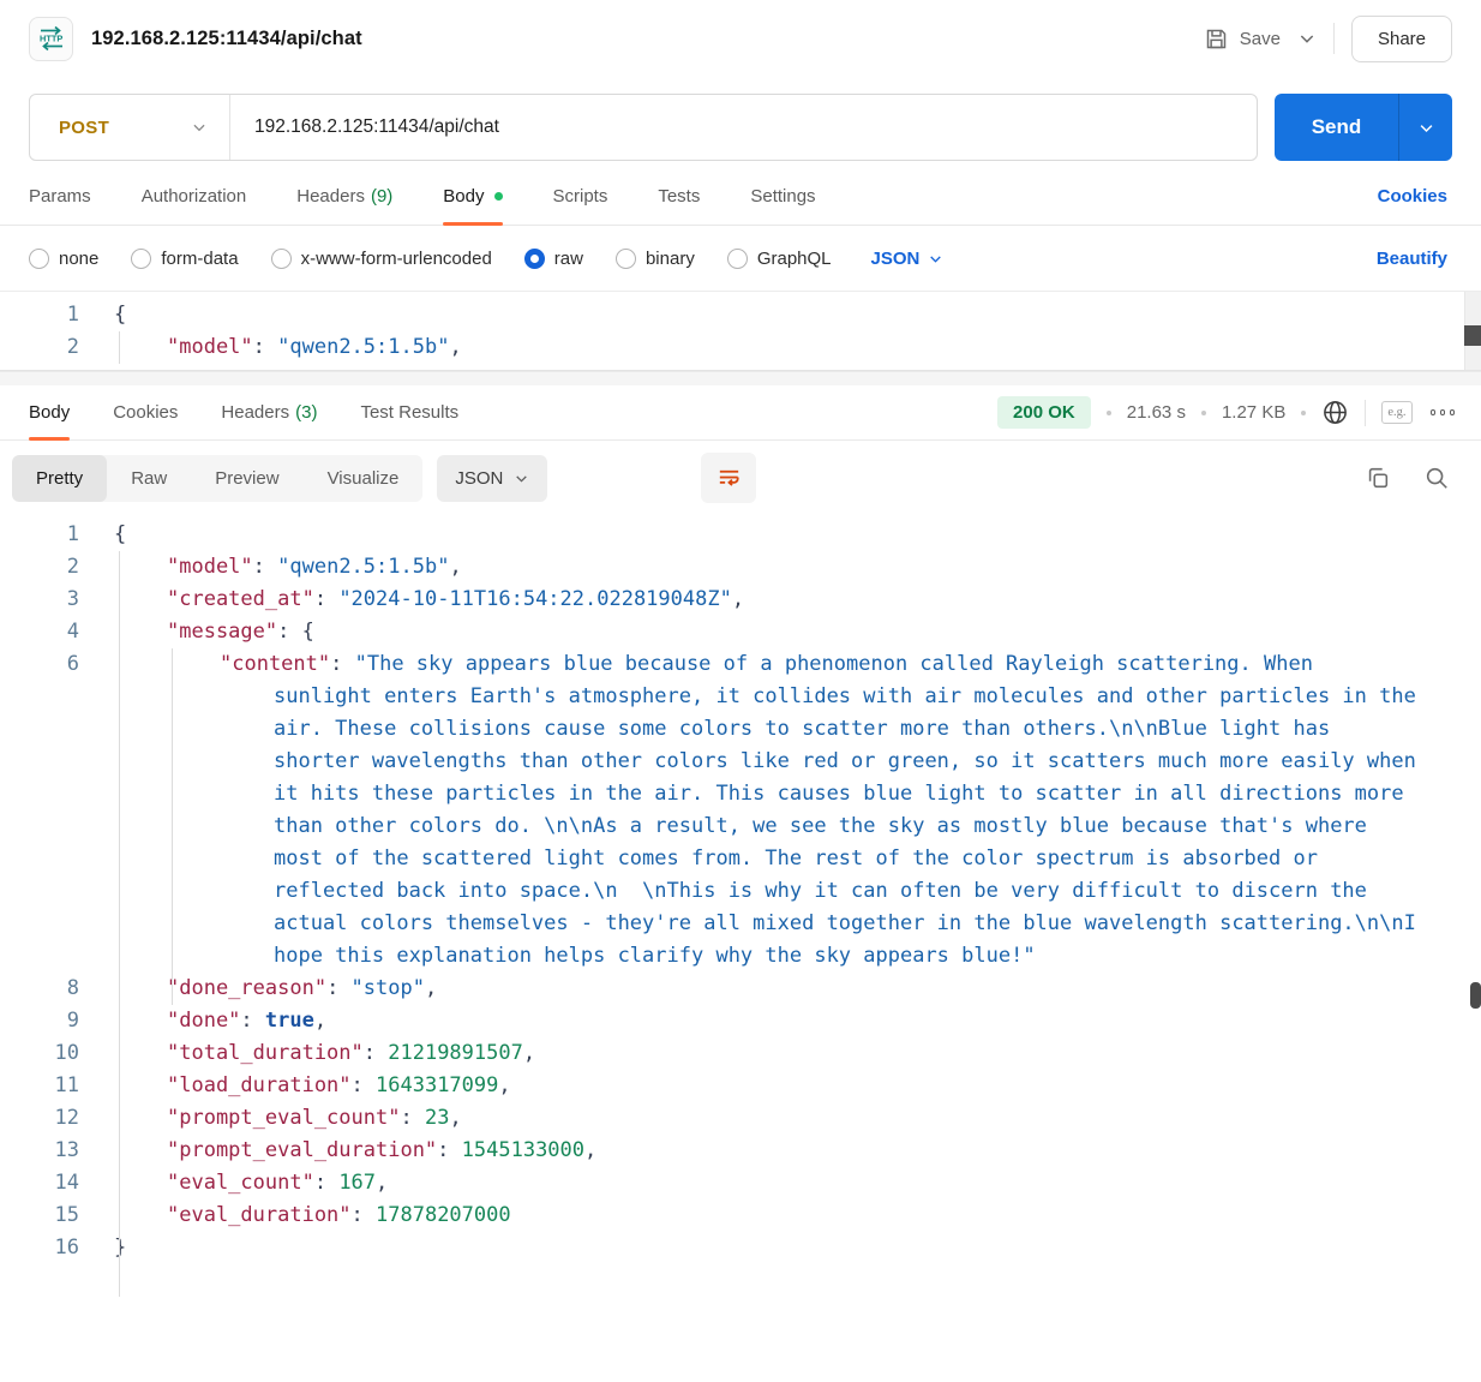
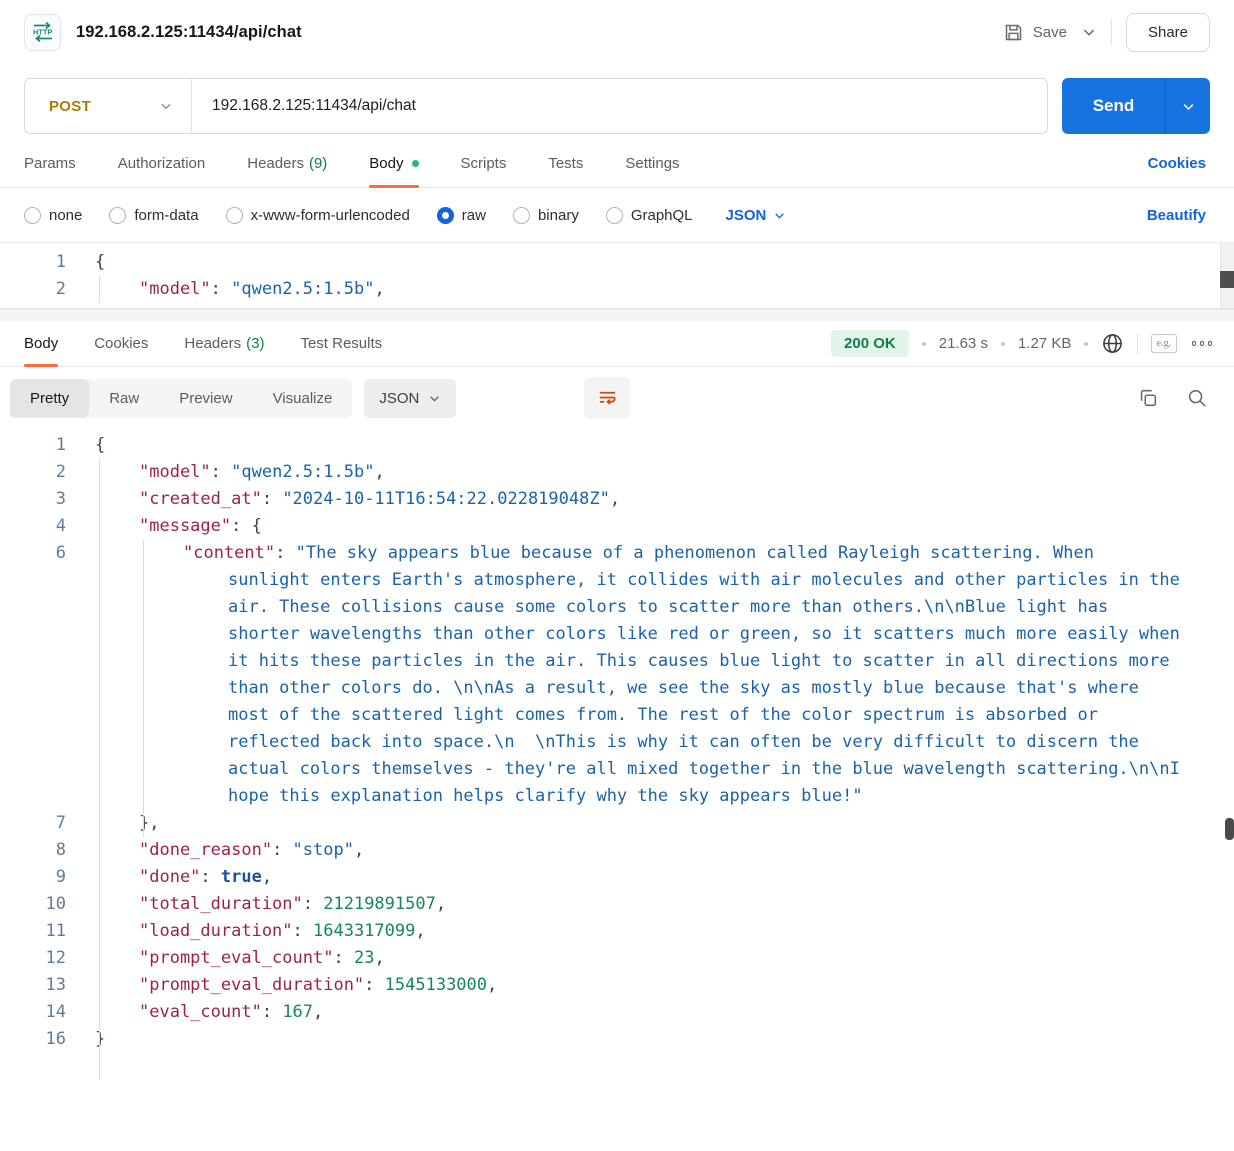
  HTTP
  192.168.2.125:11434/api/chat
  Save
  Share
  POST
  192.168.2.125:11434/api/chat
  Send
  Params
  Authorization
  Headers
  (9)
  Body
  Scripts
  Tests
  Settings
  Cookies
  none
  form-data
  x-www-form-urlencoded
  raw
  binary
  GraphQL
  JSON
  Beautify
  1
  {
  2
  "model": "qwen2.5:1.5b",
  Body
  Cookies
  Headers
  (3)
  Test Results
  200 OK
  21.63 s
  1.27 KB
  e.g.
  Pretty
  Raw
  Preview
  Visualize
  JSON
  1
  {
  2
  "model": "qwen2.5:1.5b",
  3
  "created_at": "2024-10-11T16:54:22.022819048Z",
  4
  "message": {
  6
  "content": "The sky appears blue because of a phenomenon called Rayleigh scattering. When sunlight enters Earth's atmosphere, it collides with air molecules and other particles in the air. These collisions cause some colors to scatter more than others.\n\nBlue light has shorter wavelengths than other colors like red or green, so it scatters much more easily when it hits these particles in the air. This causes blue light to scatter in all directions more than other colors do. \n\nAs a result, we see the sky as mostly blue because that's where most of the scattered light comes from. The rest of the color spectrum is absorbed or reflected back into space.\n \nThis is why it can often be very difficult to discern the actual colors themselves - they're all mixed together in the blue wavelength scattering.\n\nI hope this explanation helps clarify why the sky appears blue!"
+ 7
+ },
  8
  "done_reason": "stop",
  9
  "done": true,
  10
  "total_duration": 21219891507,
  11
  "load_duration": 1643317099,
  12
  "prompt_eval_count": 23,
  13
  "prompt_eval_duration": 1545133000,
  14
  "eval_count": 167,
- 15
- "eval_duration": 17878207000
  16
  }
